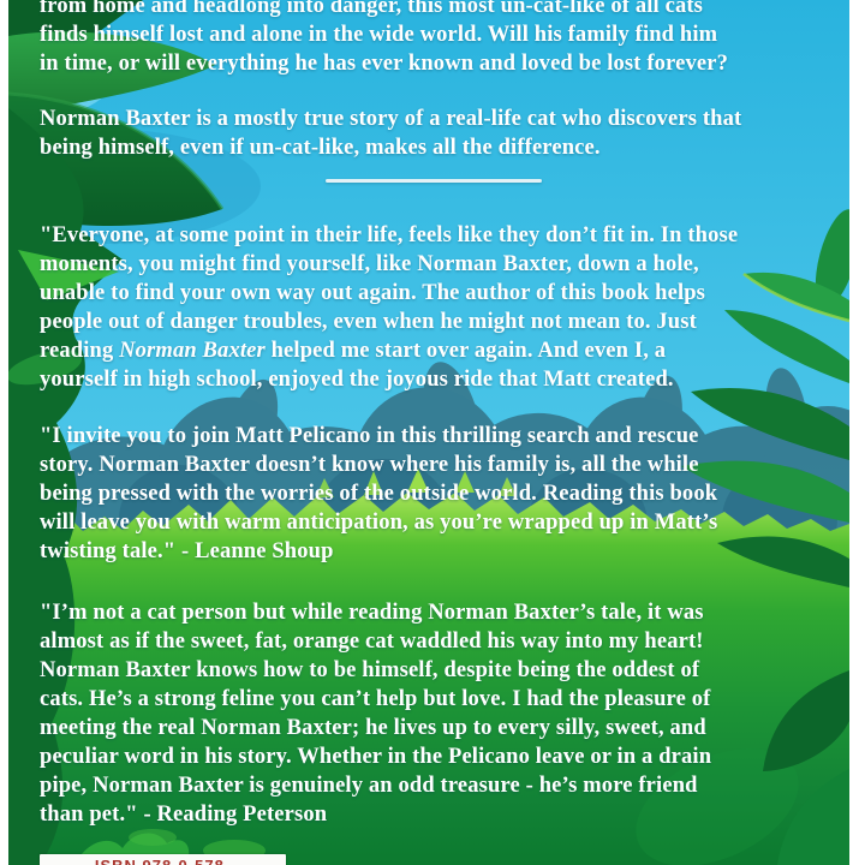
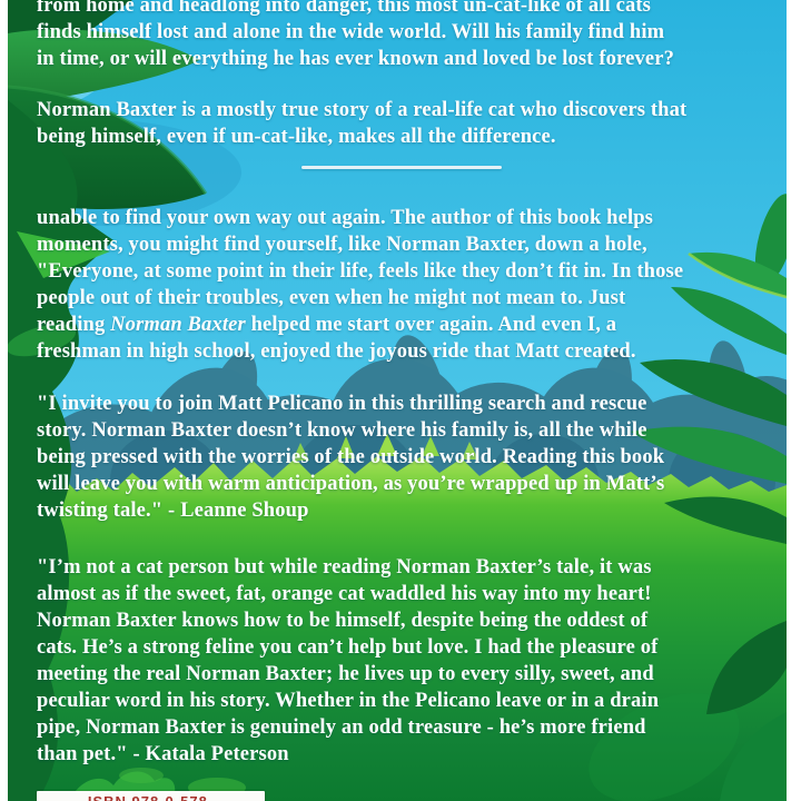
  from home and headlong into danger, this most un-cat-like of all cats
  finds himself lost and alone in the wide world. Will his family find him
  in time, or will everything he has ever known and loved be lost forever?
  Norman Baxter is a mostly true story of a real-life cat who discovers that
  being himself, even if un-cat-like, makes all the difference.
- "Everyone, at some point in their life, feels like they don’t fit in. In those
+ unable to find your own way out again. The author of this book helps
  moments, you might find yourself, like Norman Baxter, down a hole,
- unable to find your own way out again. The author of this book helps
+ "Everyone, at some point in their life, feels like they don’t fit in. In those
- people out of danger troubles, even when he might not mean to. Just
+ people out of their troubles, even when he might not mean to. Just
  reading Norman Baxter helped me start over again. And even I, a
- yourself in high school, enjoyed the joyous ride that Matt created.
+ freshman in high school, enjoyed the joyous ride that Matt created.
  "I invite you to join Matt Pelicano in this thrilling search and rescue
  story. Norman Baxter doesn’t know where his family is, all the while
  being pressed with the worries of the outside world. Reading this book
  will leave you with warm anticipation, as you’re wrapped up in Matt’s
  twisting tale." - Leanne Shoup
  "I’m not a cat person but while reading Norman Baxter’s tale, it was
  almost as if the sweet, fat, orange cat waddled his way into my heart!
  Norman Baxter knows how to be himself, despite being the oddest of
  cats. He’s a strong feline you can’t help but love. I had the pleasure of
  meeting the real Norman Baxter; he lives up to every silly, sweet, and
  peculiar word in his story. Whether in the Pelicano leave or in a drain
  pipe, Norman Baxter is genuinely an odd treasure - he’s more friend
- than pet." - Reading Peterson
+ than pet." - Katala Peterson
